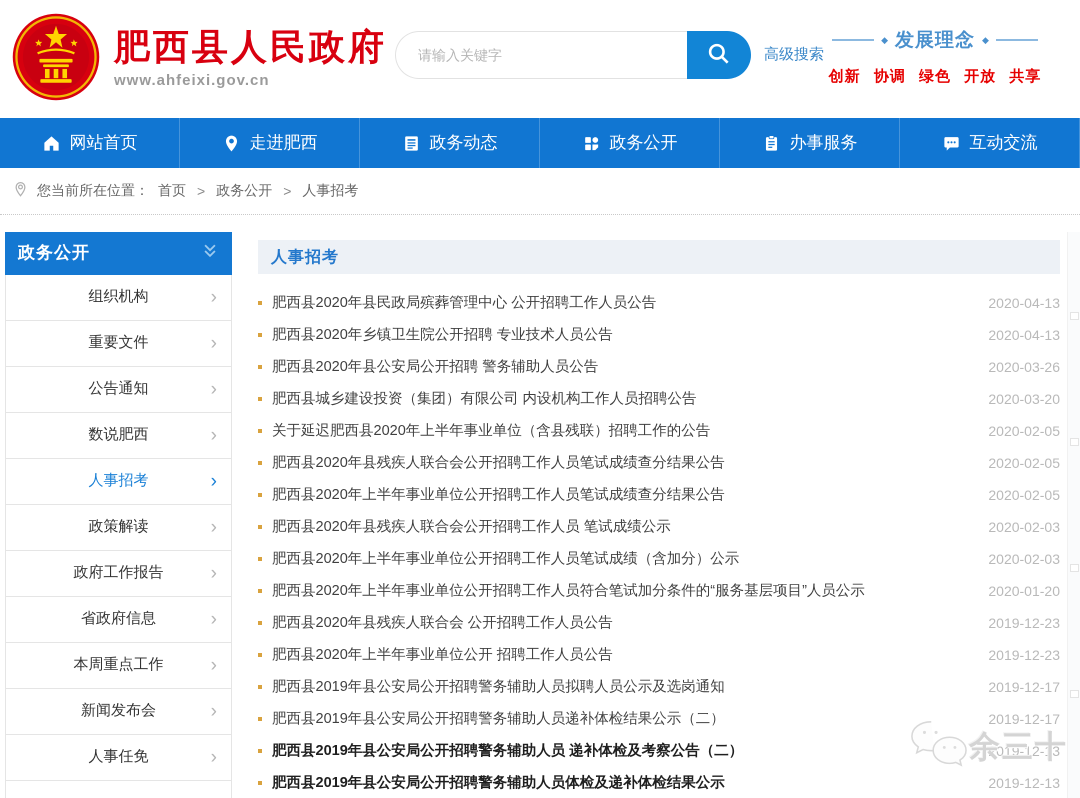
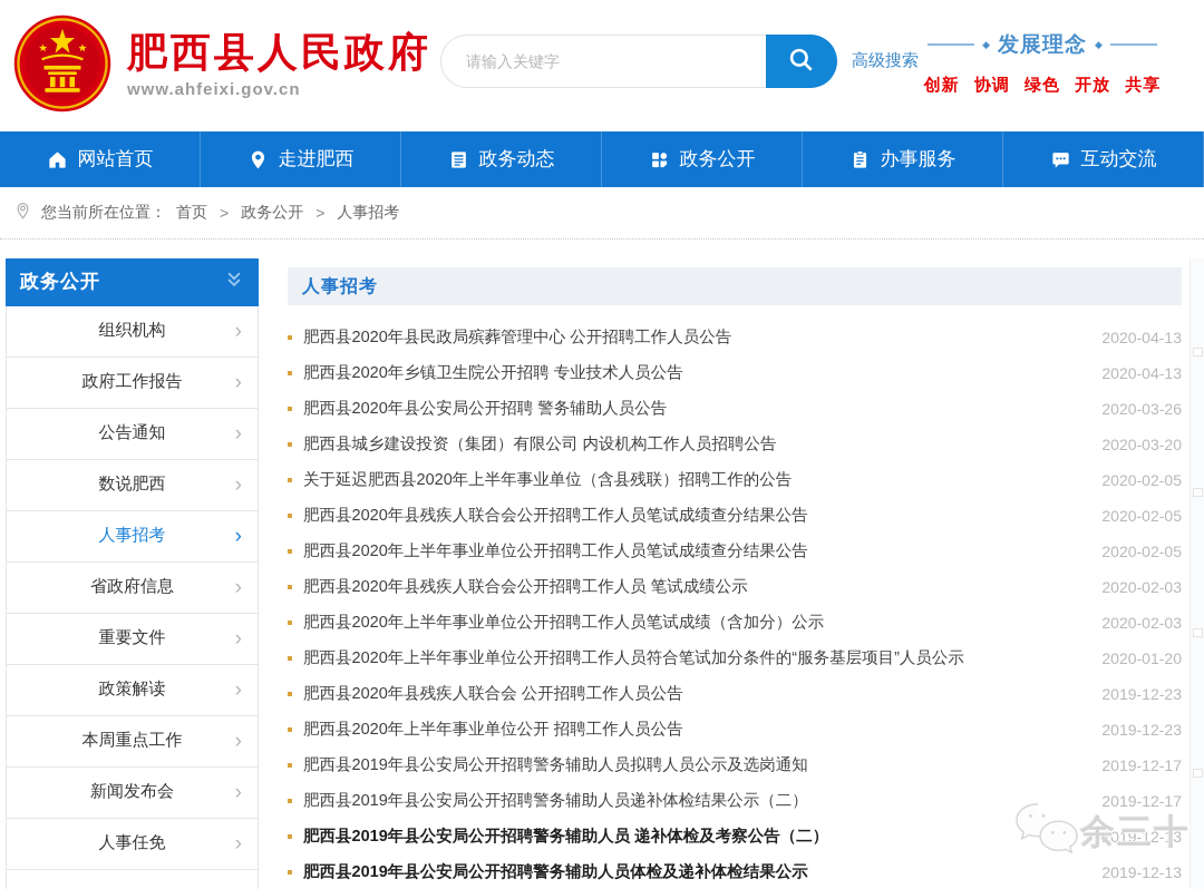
  肥西县人民政府
  www.ahfeixi.gov.cn
  请输入关键字
  高级搜索
  ◆
  发展理念
  ◆
  创新 协调 绿色 开放 共享
  网站首页
  走进肥西
  政务动态
  政务公开
  办事服务
  互动交流
  您当前所在位置：
  首页
  >
  政务公开
  >
  人事招考
  政务公开
  组织机构
  ›
- 重要文件
+ 政府工作报告
  ›
  公告通知
  ›
  数说肥西
  ›
  人事招考
  ›
- 政策解读
+ 省政府信息
  ›
- 政府工作报告
+ 重要文件
  ›
- 省政府信息
+ 政策解读
  ›
  本周重点工作
  ›
  新闻发布会
  ›
  人事任免
  ›
  人事招考
  肥西县2020年县民政局殡葬管理中心 公开招聘工作人员公告
  2020-04-13
  肥西县2020年乡镇卫生院公开招聘 专业技术人员公告
  2020-04-13
  肥西县2020年县公安局公开招聘 警务辅助人员公告
  2020-03-26
  肥西县城乡建设投资（集团）有限公司 内设机构工作人员招聘公告
  2020-03-20
  关于延迟肥西县2020年上半年事业单位（含县残联）招聘工作的公告
  2020-02-05
  肥西县2020年县残疾人联合会公开招聘工作人员笔试成绩查分结果公告
  2020-02-05
  肥西县2020年上半年事业单位公开招聘工作人员笔试成绩查分结果公告
  2020-02-05
  肥西县2020年县残疾人联合会公开招聘工作人员 笔试成绩公示
  2020-02-03
  肥西县2020年上半年事业单位公开招聘工作人员笔试成绩（含加分）公示
  2020-02-03
  肥西县2020年上半年事业单位公开招聘工作人员符合笔试加分条件的“服务基层项目”人员公示
  2020-01-20
  肥西县2020年县残疾人联合会 公开招聘工作人员公告
  2019-12-23
  肥西县2020年上半年事业单位公开 招聘工作人员公告
  2019-12-23
  肥西县2019年县公安局公开招聘警务辅助人员拟聘人员公示及选岗通知
  2019-12-17
  肥西县2019年县公安局公开招聘警务辅助人员递补体检结果公示（二）
  2019-12-17
  肥西县2019年县公安局公开招聘警务辅助人员 递补体检及考察公告（二）
  2019-12-13
  肥西县2019年县公安局公开招聘警务辅助人员体检及递补体检结果公示
  2019-12-13
  余三十
